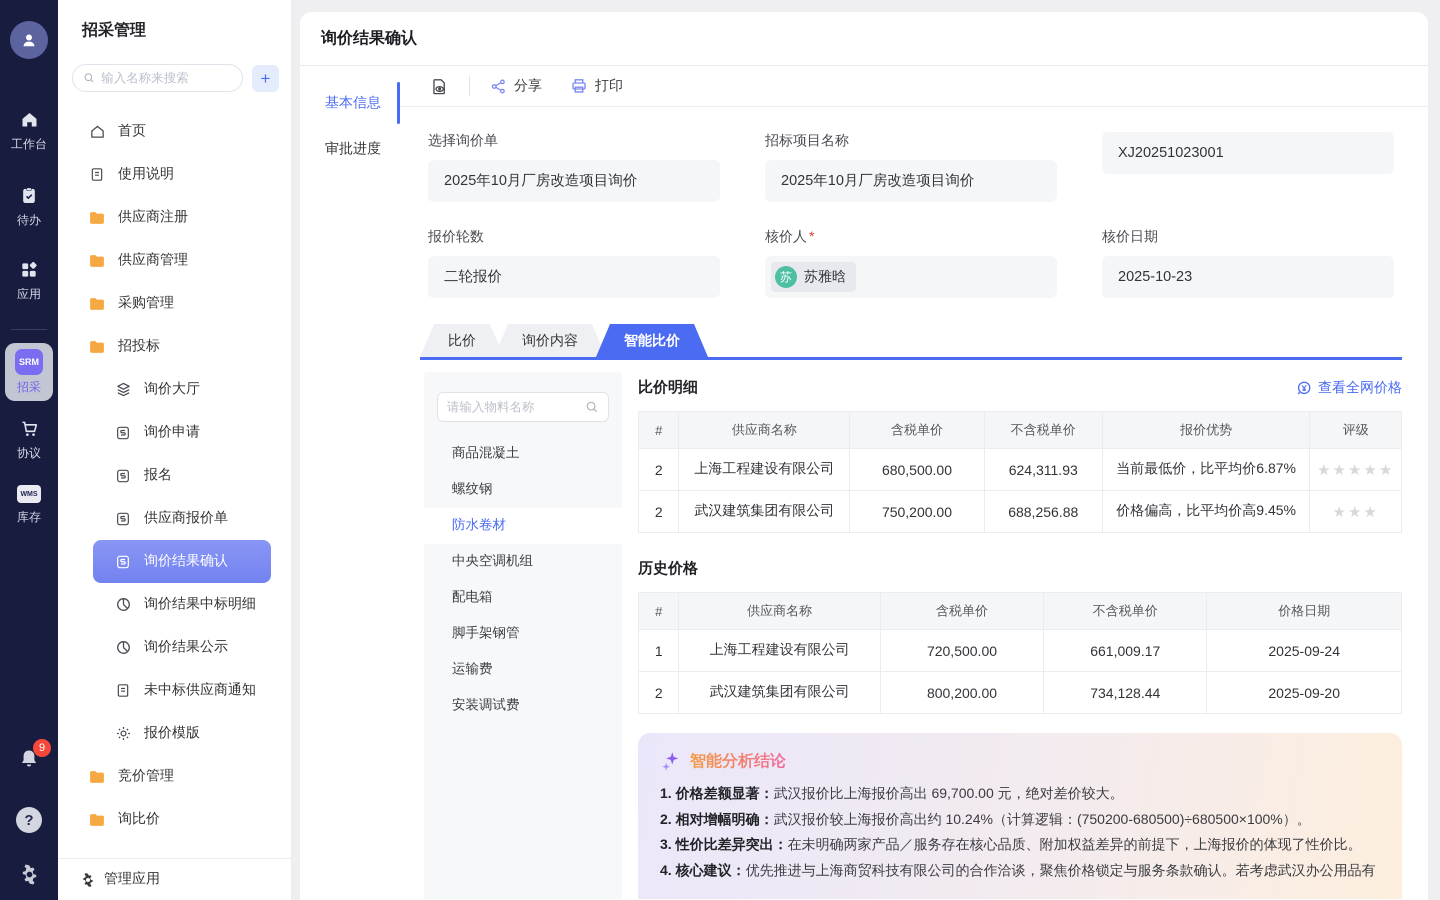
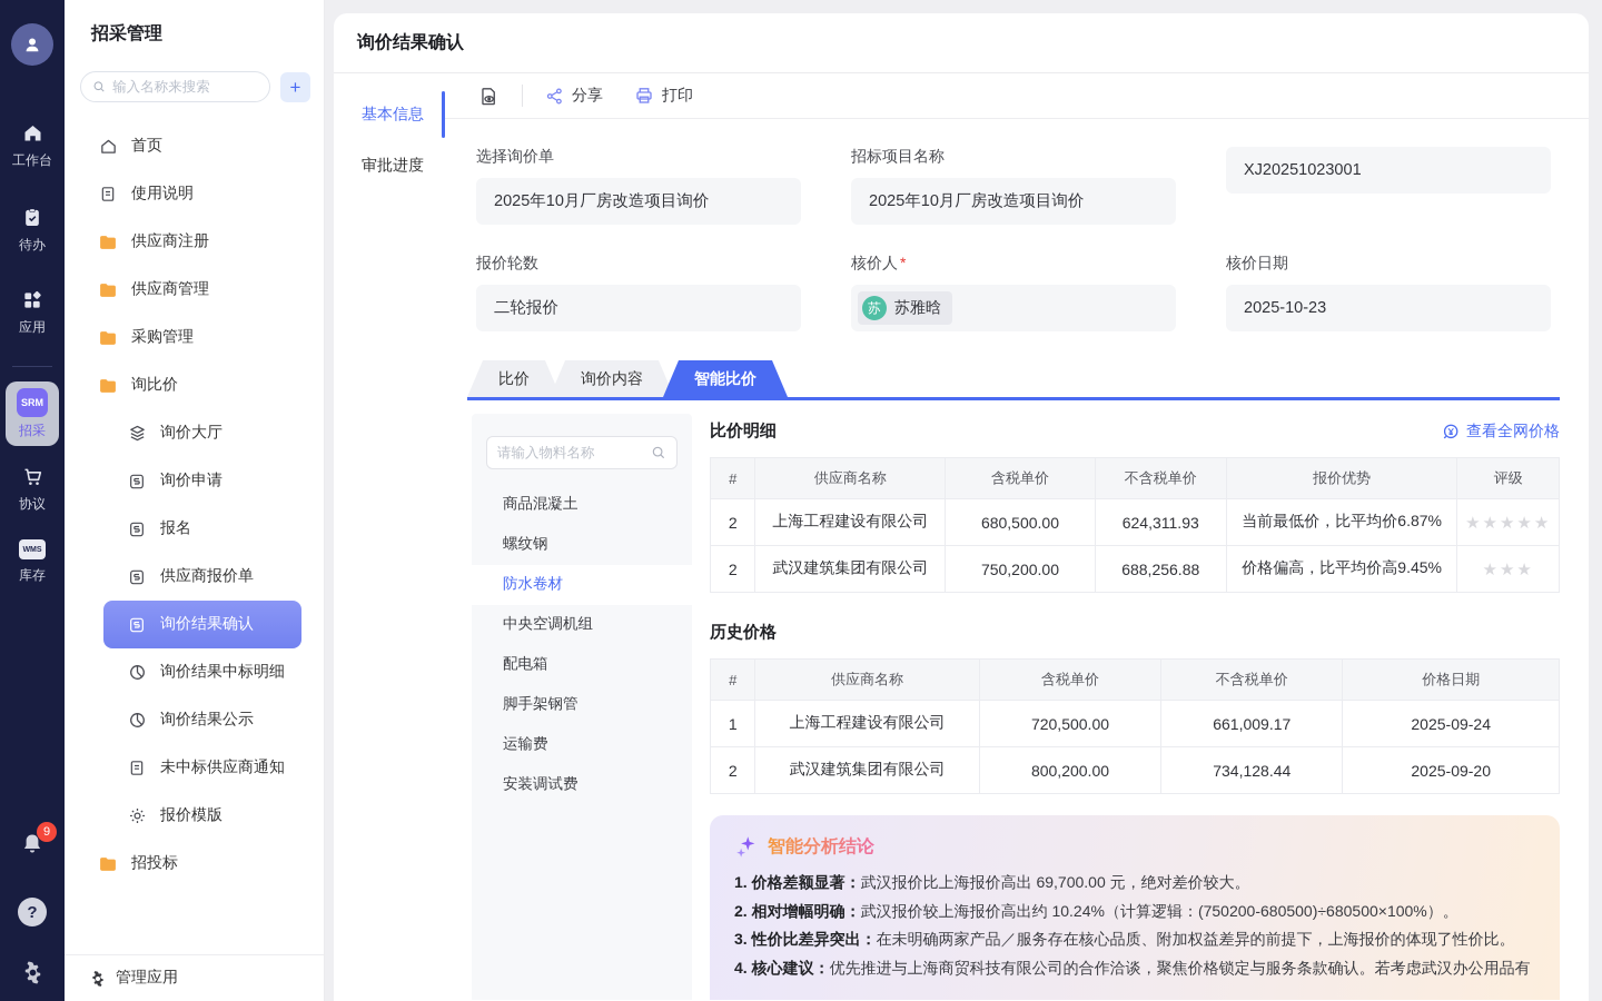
  工作台
  待办
  应用
  SRM
  招采
  协议
  库存
  9
  ?
  招采管理
  输入名称来搜索
  +
  首页
  使用说明
  供应商注册
  供应商管理
  采购管理
- 招投标
+ 询比价
  询价大厅
  询价申请
  报名
  供应商报价单
  询价结果确认
  询价结果中标明细
  询价结果公示
  未中标供应商通知
  报价模版
- 竞价管理
- 询比价
+ 招投标
  管理应用
  询价结果确认
  基本信息
  审批进度
  分享
  打印
  选择询价单
  2025年10月厂房改造项目询价
  招标项目名称
  2025年10月厂房改造项目询价
  XJ20251023001
  报价轮数
  二轮报价
  核价人 *
  苏
  苏雅晗
  核价日期
  2025-10-23
  比价
  询价内容
  智能比价
  请输入物料名称
  商品混凝土
  螺纹钢
  防水卷材
  中央空调机组
  配电箱
  脚手架钢管
  运输费
  安装调试费
  比价明细
  查看全网价格
  #	供应商名称	含税单价	不含税单价	报价优势	评级
  2	上海工程建设有限公司	680,500.00	624,311.93	当前最低价，比平均价6.87%	★★★★★
  2	武汉建筑集团有限公司	750,200.00	688,256.88	价格偏高，比平均价高9.45%	★★★
  历史价格
  #	供应商名称	含税单价	不含税单价	价格日期
  1	上海工程建设有限公司	720,500.00	661,009.17	2025-09-24
  2	武汉建筑集团有限公司	800,200.00	734,128.44	2025-09-20
  智能分析结论
  1. 价格差额显著：武汉报价比上海报价高出 69,700.00 元，绝对差价较大。
  2. 相对增幅明确：武汉报价较上海报价高出约 10.24%（计算逻辑：(750200-680500)÷680500×100%）。
  3. 性价比差异突出：在未明确两家产品／服务存在核心品质、附加权益差异的前提下，上海报价的体现了性价比。
  4. 核心建议：优先推进与上海商贸科技有限公司的合作洽谈，聚焦价格锁定与服务条款确认。若考虑武汉办公用品有
